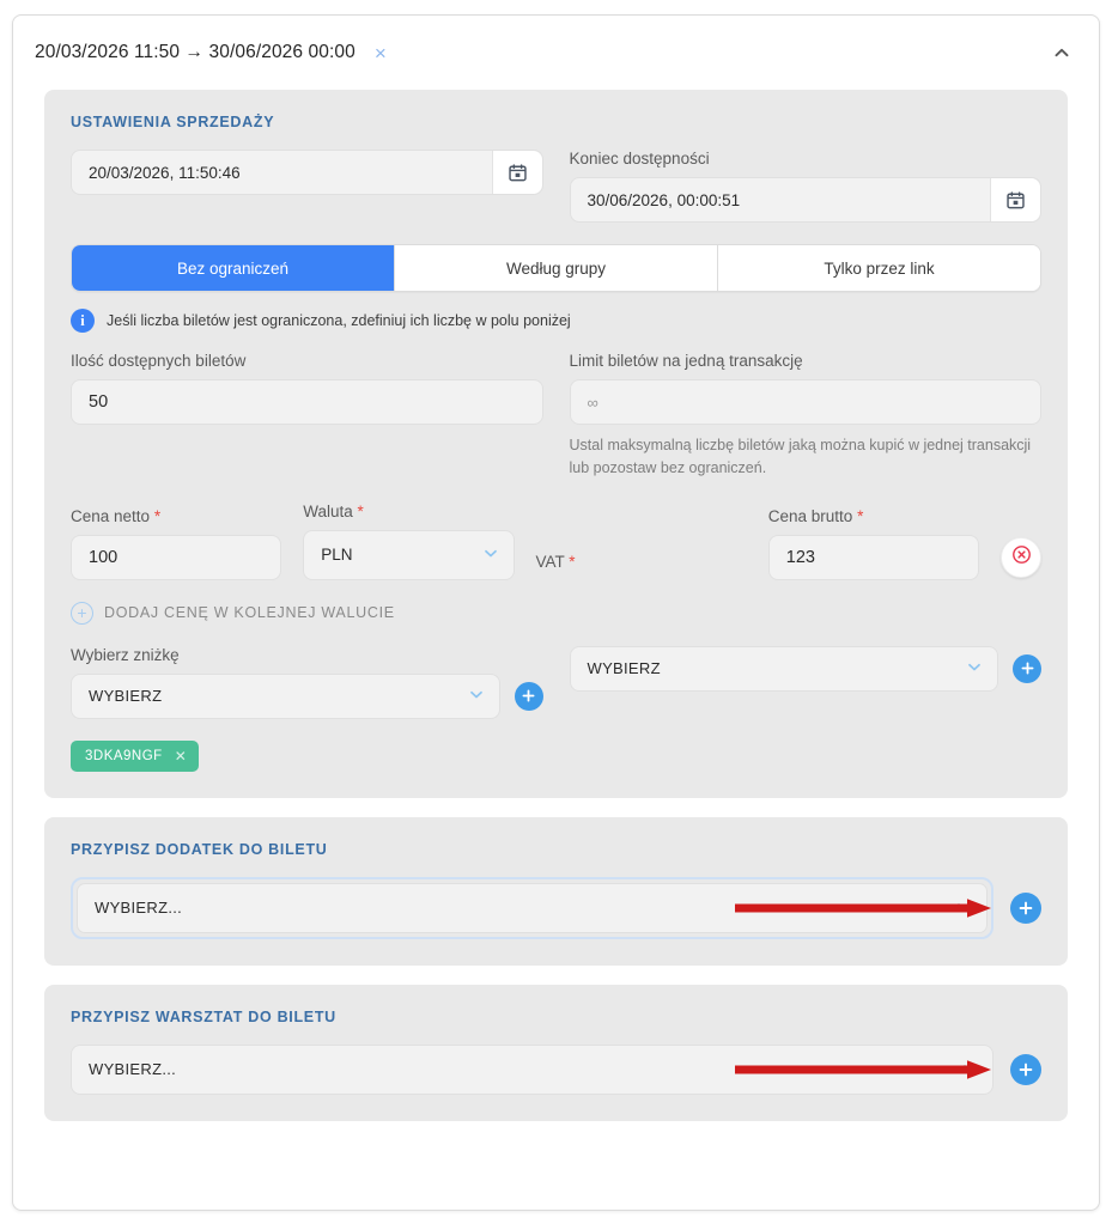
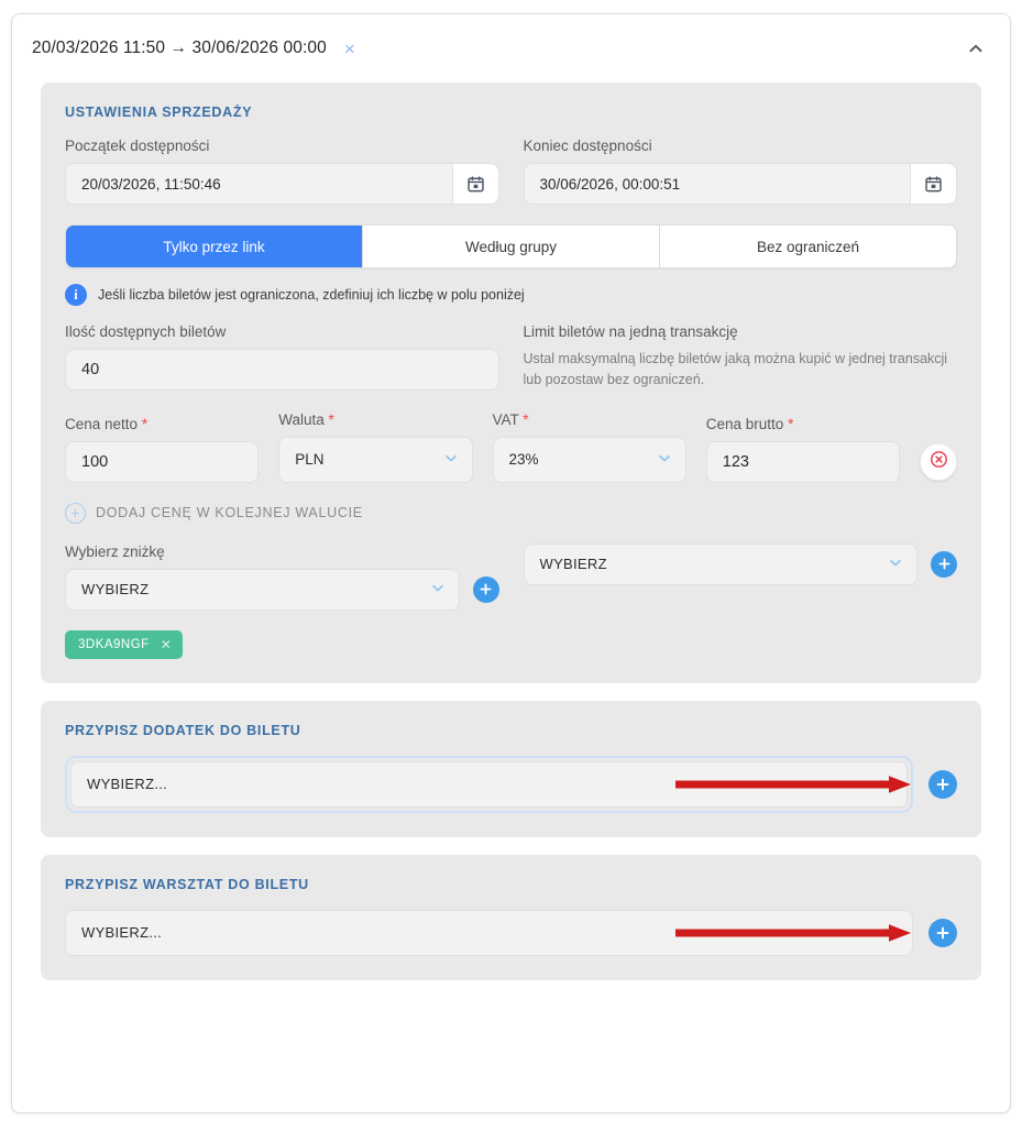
  20/03/2026 11:50 → 30/06/2026 00:00
  ×
  USTAWIENIA SPRZEDAŻY
+ Początek dostępności
  20/03/2026, 11:50:46
  Koniec dostępności
  30/06/2026, 00:00:51
- Bez ograniczeń
+ Tylko przez link
  Według grupy
- Tylko przez link
+ Bez ograniczeń
  i
  Jeśli liczba biletów jest ograniczona, zdefiniuj ich liczbę w polu poniżej
  Ilość dostępnych biletów
- 50
+ 40
  Limit biletów na jedną transakcję
- ∞
  Ustal maksymalną liczbę biletów jaką można kupić w jednej transakcji lub pozostaw bez ograniczeń.
  Cena netto *
  100
  Waluta *
  PLN
  VAT *
+ 23%
  Cena brutto *
  123
  +
  DODAJ CENĘ W KOLEJNEJ WALUCIE
  Wybierz zniżkę
  WYBIERZ
  WYBIERZ
  3DKA9NGF
  ✕
  PRZYPISZ DODATEK DO BILETU
  WYBIERZ...
  PRZYPISZ WARSZTAT DO BILETU
  WYBIERZ...
